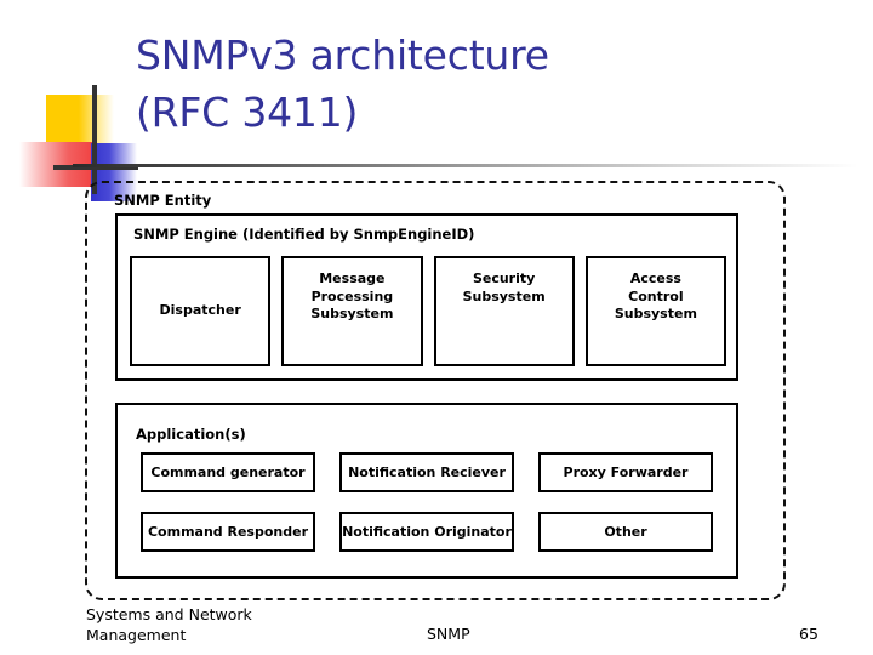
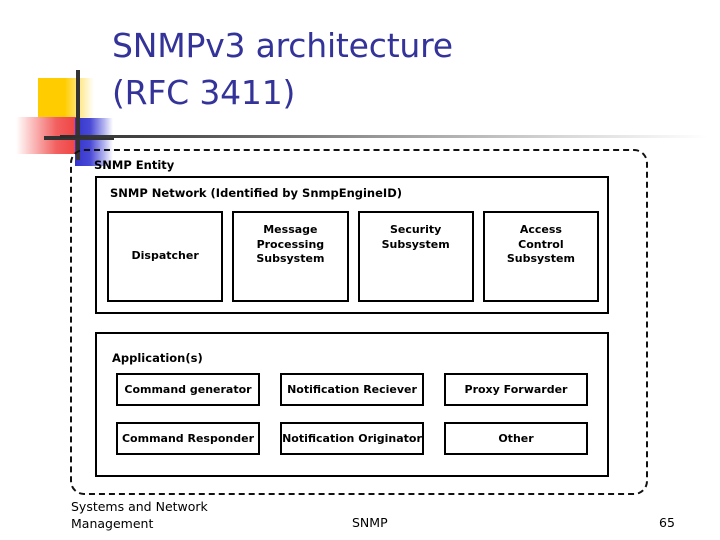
  SNMPv3 architecture
  (RFC 3411)
  SNMP Entity
- SNMP Engine (Identified by SnmpEngineID)
+ SNMP Network (Identified by SnmpEngineID)
  Dispatcher
  Message
  Processing
  Subsystem
  Security
  Subsystem
  Access
  Control
  Subsystem
  Application(s)
  Command generator
  Notification Reciever
  Proxy Forwarder
  Command Responder
  Notification Originator
  Other
  Systems and Network
  Management
  SNMP
  65
